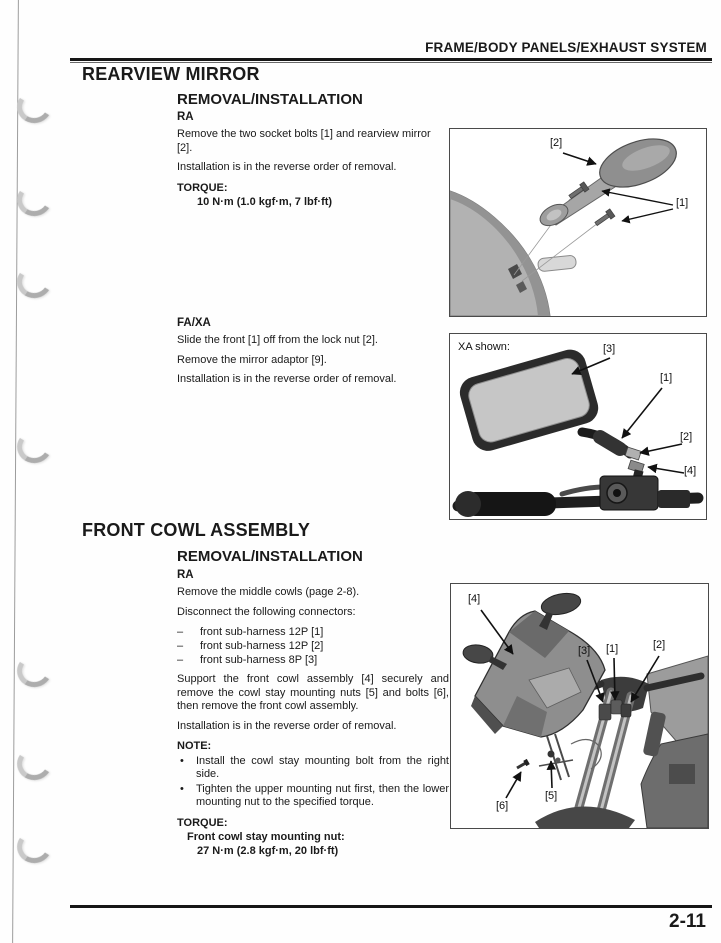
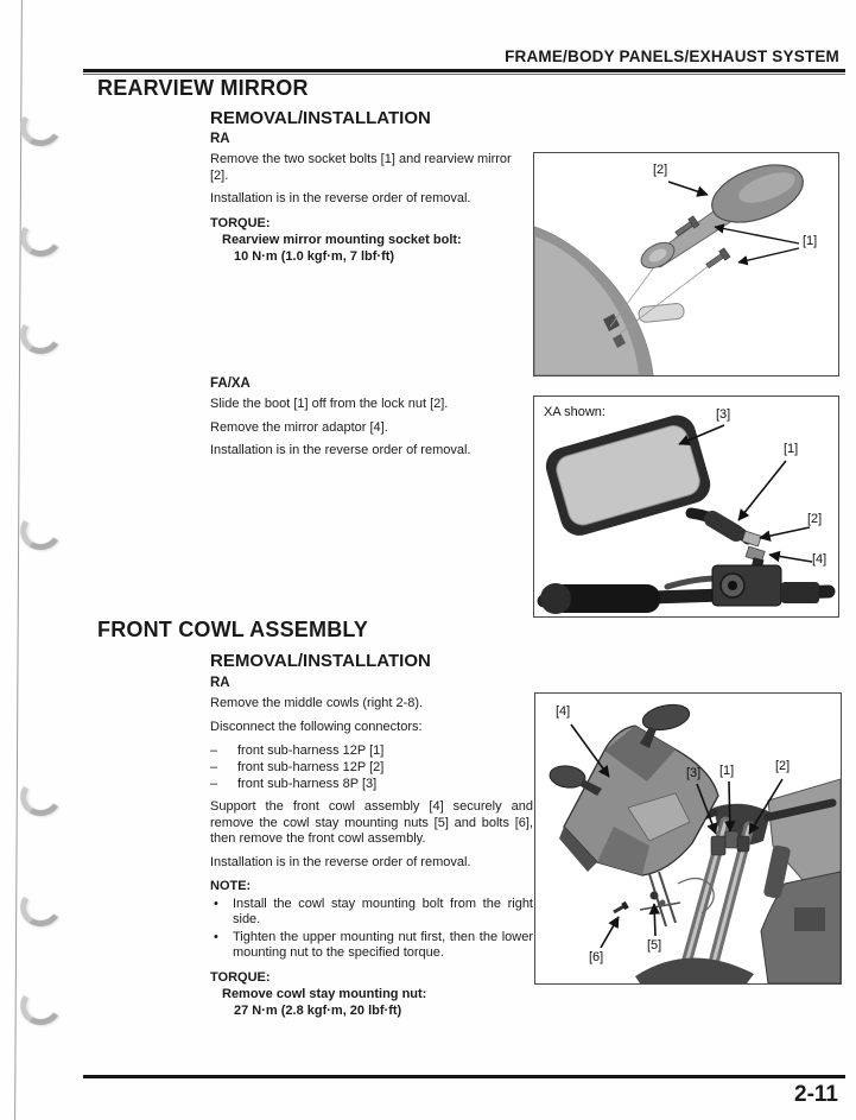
  FRAME/BODY PANELS/EXHAUST SYSTEM
  REARVIEW MIRROR
  REMOVAL/INSTALLATION
  RA
  Remove the two socket bolts [1] and rearview mirror [2].
  Installation is in the reverse order of removal.
  TORQUE:
+ Rearview mirror mounting socket bolt:
  10 N·m (1.0 kgf·m, 7 lbf·ft)
  [2]
  [1]
  FA/XA
- Slide the front [1] off from the lock nut [2].
+ Slide the boot [1] off from the lock nut [2].
- Remove the mirror adaptor [9].
+ Remove the mirror adaptor [4].
  Installation is in the reverse order of removal.
  XA shown:
  [3]
  [1]
  [2]
  [4]
  FRONT COWL ASSEMBLY
  REMOVAL/INSTALLATION
  RA
- Remove the middle cowls (page 2-8).
+ Remove the middle cowls (right 2-8).
  Disconnect the following connectors:
  –
  front sub-harness 12P [1]
  –
  front sub-harness 12P [2]
  –
  front sub-harness 8P [3]
  Support the front cowl assembly [4] securely and remove the cowl stay mounting nuts [5] and bolts [6], then remove the front cowl assembly.
  Installation is in the reverse order of removal.
  NOTE:
  •
  Install the cowl stay mounting bolt from the right side.
  •
  Tighten the upper mounting nut first, then the lower mounting nut to the specified torque.
  TORQUE:
- Front cowl stay mounting nut:
+ Remove cowl stay mounting nut:
  27 N·m (2.8 kgf·m, 20 lbf·ft)
  [4]
  [3]
  [1]
  [2]
  [6]
  [5]
  2-11
